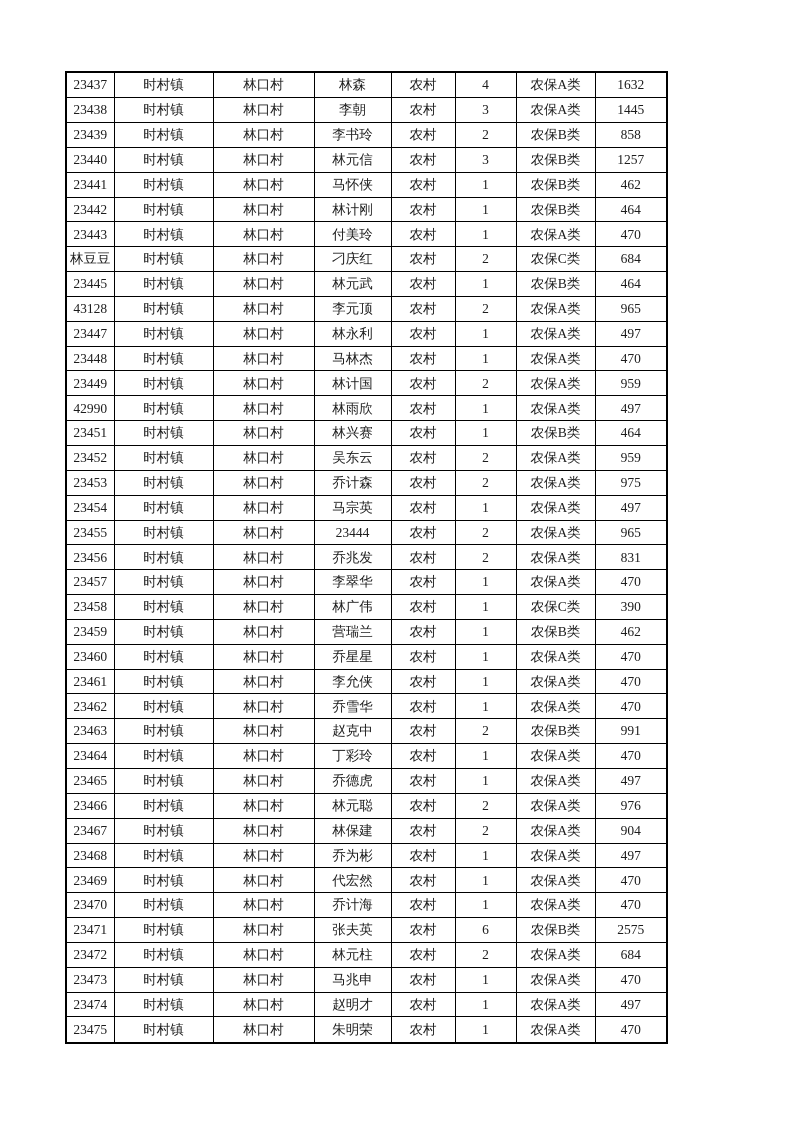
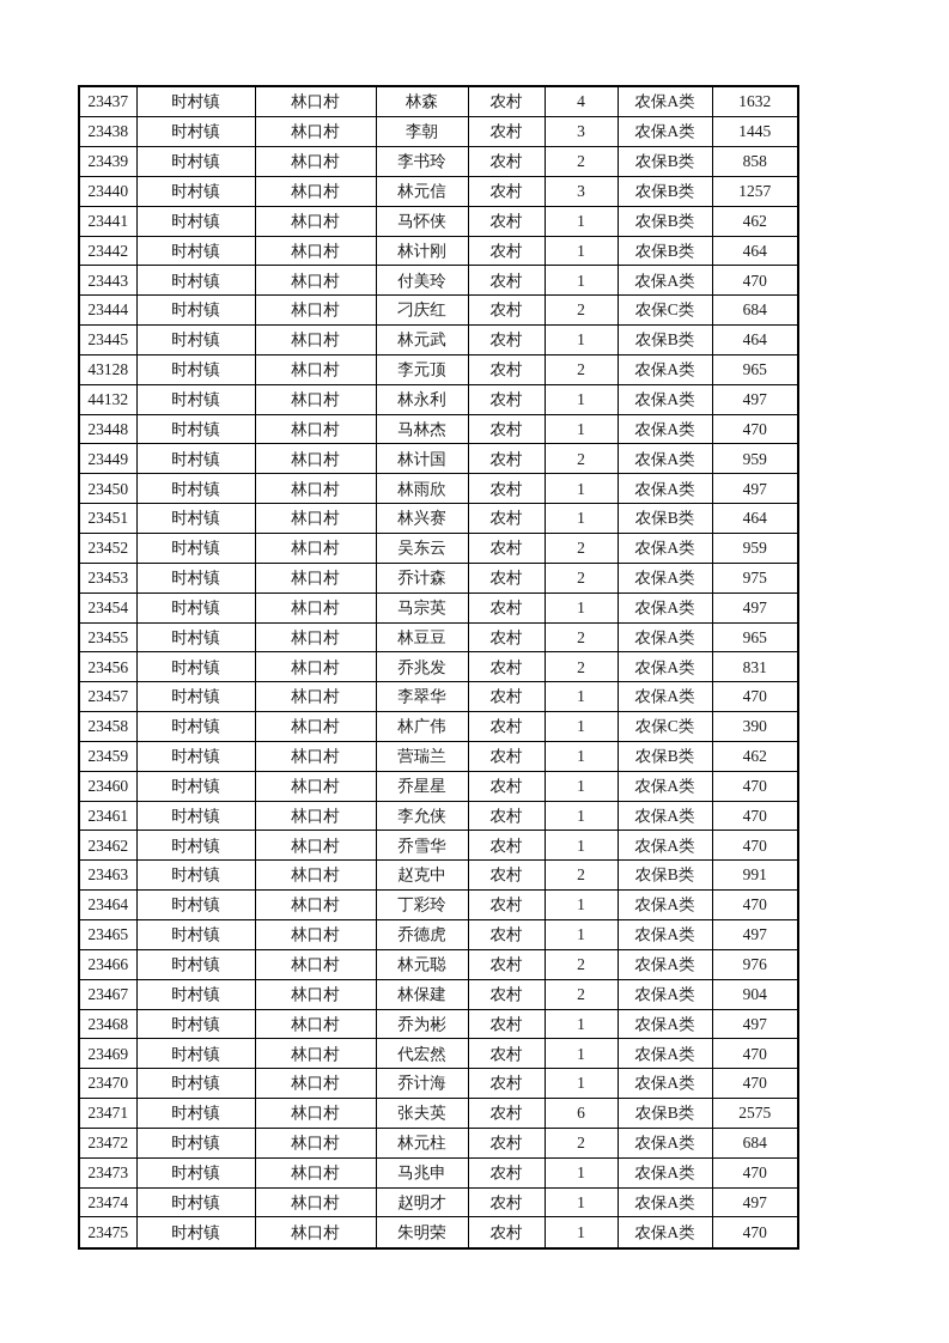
  23437	时村镇	林口村	林森	农村	4	农保A类	1632
  23438	时村镇	林口村	李朝	农村	3	农保A类	1445
  23439	时村镇	林口村	李书玲	农村	2	农保B类	858
  23440	时村镇	林口村	林元信	农村	3	农保B类	1257
  23441	时村镇	林口村	马怀侠	农村	1	农保B类	462
  23442	时村镇	林口村	林计刚	农村	1	农保B类	464
  23443	时村镇	林口村	付美玲	农村	1	农保A类	470
- 林豆豆	时村镇	林口村	刁庆红	农村	2	农保C类	684
+ 23444	时村镇	林口村	刁庆红	农村	2	农保C类	684
  23445	时村镇	林口村	林元武	农村	1	农保B类	464
  43128	时村镇	林口村	李元顶	农村	2	农保A类	965
- 23447	时村镇	林口村	林永利	农村	1	农保A类	497
+ 44132	时村镇	林口村	林永利	农村	1	农保A类	497
  23448	时村镇	林口村	马林杰	农村	1	农保A类	470
  23449	时村镇	林口村	林计国	农村	2	农保A类	959
- 42990	时村镇	林口村	林雨欣	农村	1	农保A类	497
+ 23450	时村镇	林口村	林雨欣	农村	1	农保A类	497
  23451	时村镇	林口村	林兴赛	农村	1	农保B类	464
  23452	时村镇	林口村	吴东云	农村	2	农保A类	959
  23453	时村镇	林口村	乔计森	农村	2	农保A类	975
  23454	时村镇	林口村	马宗英	农村	1	农保A类	497
- 23455	时村镇	林口村	23444	农村	2	农保A类	965
+ 23455	时村镇	林口村	林豆豆	农村	2	农保A类	965
  23456	时村镇	林口村	乔兆发	农村	2	农保A类	831
  23457	时村镇	林口村	李翠华	农村	1	农保A类	470
  23458	时村镇	林口村	林广伟	农村	1	农保C类	390
  23459	时村镇	林口村	营瑞兰	农村	1	农保B类	462
  23460	时村镇	林口村	乔星星	农村	1	农保A类	470
  23461	时村镇	林口村	李允侠	农村	1	农保A类	470
  23462	时村镇	林口村	乔雪华	农村	1	农保A类	470
  23463	时村镇	林口村	赵克中	农村	2	农保B类	991
  23464	时村镇	林口村	丁彩玲	农村	1	农保A类	470
  23465	时村镇	林口村	乔德虎	农村	1	农保A类	497
  23466	时村镇	林口村	林元聪	农村	2	农保A类	976
  23467	时村镇	林口村	林保建	农村	2	农保A类	904
  23468	时村镇	林口村	乔为彬	农村	1	农保A类	497
  23469	时村镇	林口村	代宏然	农村	1	农保A类	470
  23470	时村镇	林口村	乔计海	农村	1	农保A类	470
  23471	时村镇	林口村	张夫英	农村	6	农保B类	2575
  23472	时村镇	林口村	林元柱	农村	2	农保A类	684
  23473	时村镇	林口村	马兆申	农村	1	农保A类	470
  23474	时村镇	林口村	赵明才	农村	1	农保A类	497
  23475	时村镇	林口村	朱明荣	农村	1	农保A类	470
